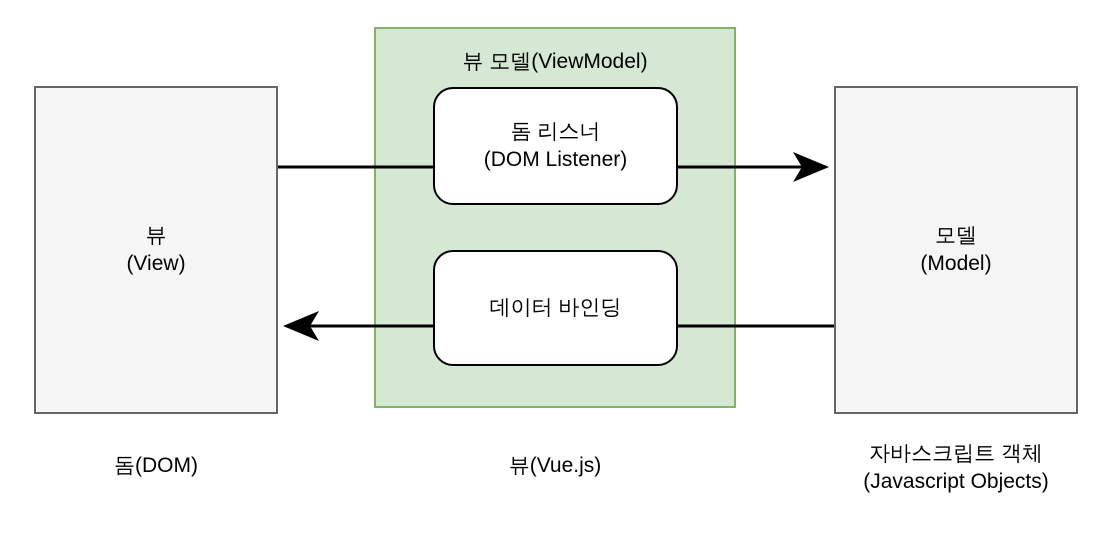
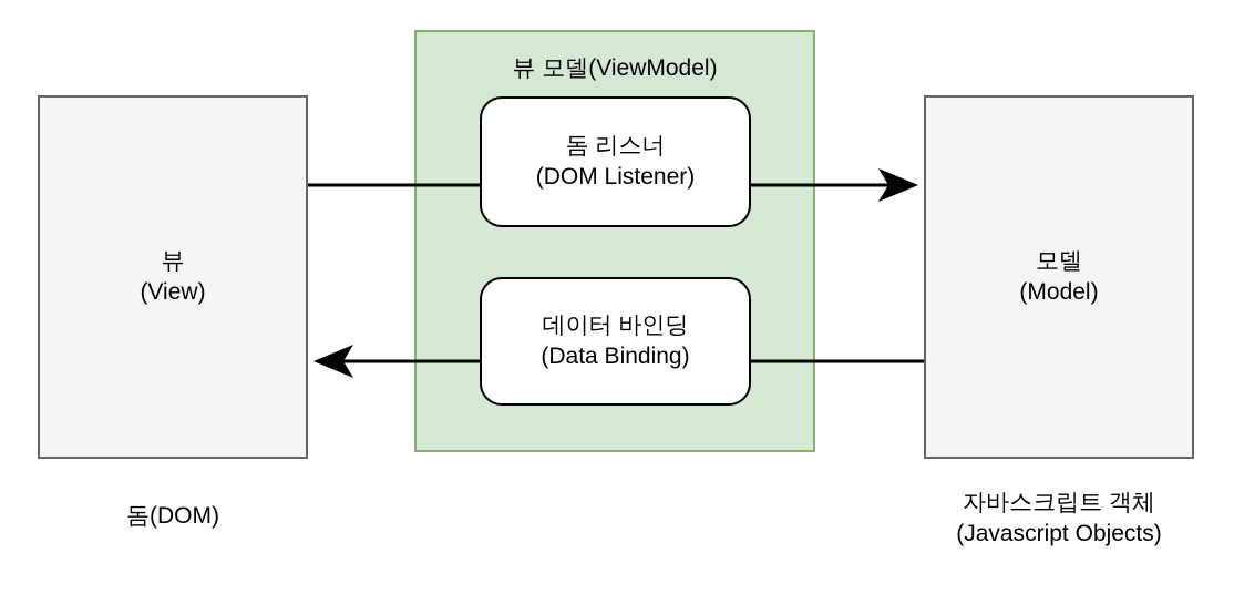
  뷰 모델(ViewModel)
  뷰
  (View)
  모델
  (Model)
  돔 리스너
  (DOM Listener)
  데이터 바인딩
+ (Data Binding)
  돔(DOM)
- 뷰(Vue.js)
  자바스크립트 객체
  (Javascript Objects)
